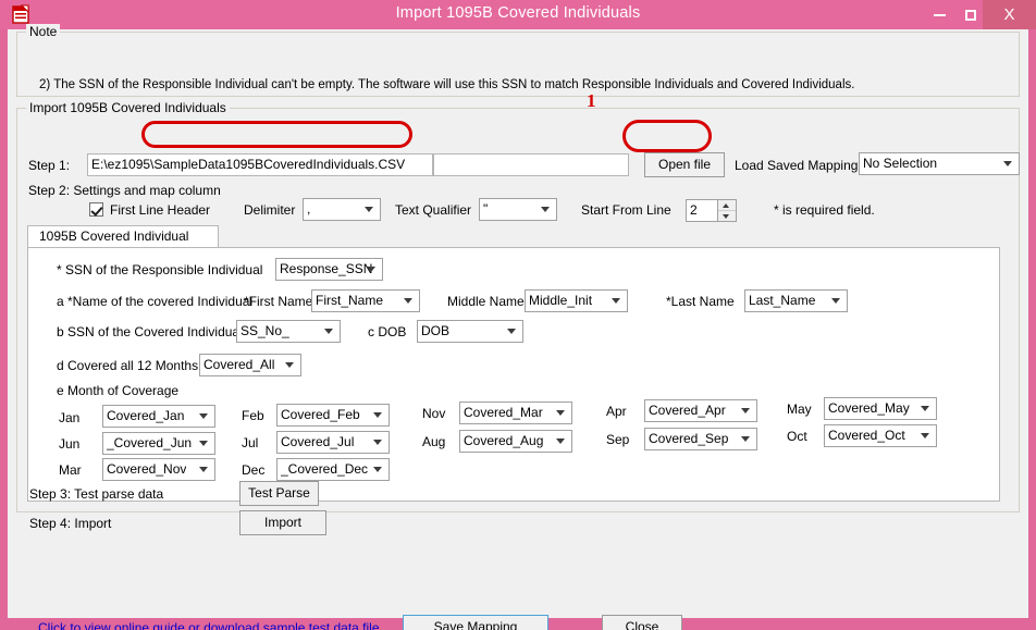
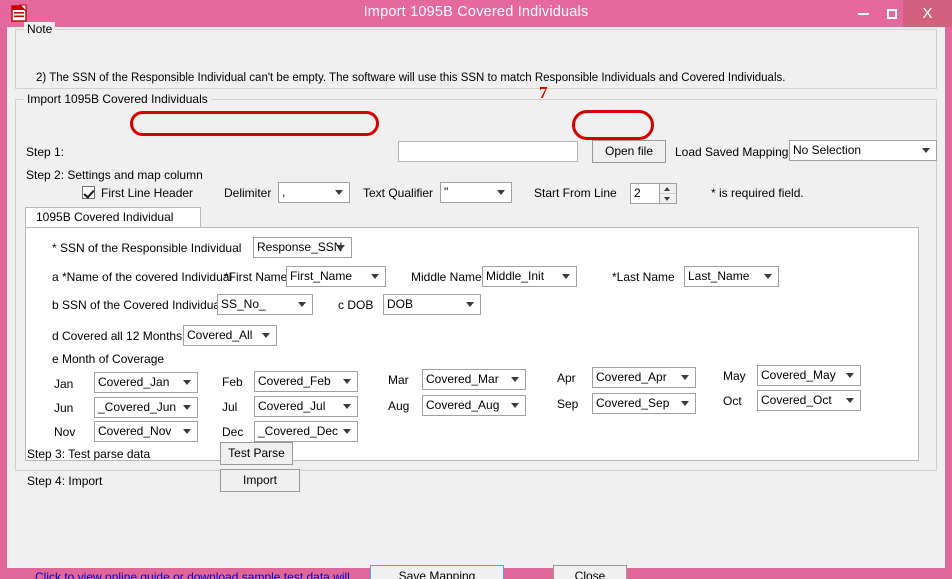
  Import 1095B Covered Individuals
  X
  Note
  2) The SSN of the Responsible Individual can't be empty. The software will use this SSN to match Responsible Individuals and Covered Individuals.
  Import 1095B Covered Individuals
  Step 1:
- E:\ez1095\SampleData1095BCoveredIndividuals.CSV
  Open file
  Load Saved Mapping
  No Selection
  Step 2: Settings and map column
  First Line Header
  Delimiter
  ,
  Text Qualifier
  "
  Start From Line
  * is required field.
  2
  1095B Covered Individual
  * SSN of the Responsible Individual
  Response_SSN
  a *Name of the covered Individual
  *First Name
  First_Name
  Middle Name
  Middle_Init
  *Last Name
  Last_Name
  b SSN of the Covered Individu
  SS_No_
  c DOB
  DOB
  d Covered all 12 Months
  Covered_All
  e Month of Coverage
  Jan
  Covered_Jan
  Jun
  _Covered_Jun
- Mar
+ Nov
  Covered_Nov
  Feb
  Covered_Feb
  Jul
  Covered_Jul
  Dec
  _Covered_Dec
- Nov
+ Mar
  Covered_Mar
  Aug
  Covered_Aug
  Apr
  Covered_Apr
  Sep
  Covered_Sep
  May
  Covered_May
  Oct
  Covered_Oct
  Step 3: Test parse data
  Test Parse
  Step 4: Import
  Import
- Click to view online guide or download sample test data file.
+ Click to view online guide or download sample test data will.
  Save Mapping
  Close
- 1
+ 7
